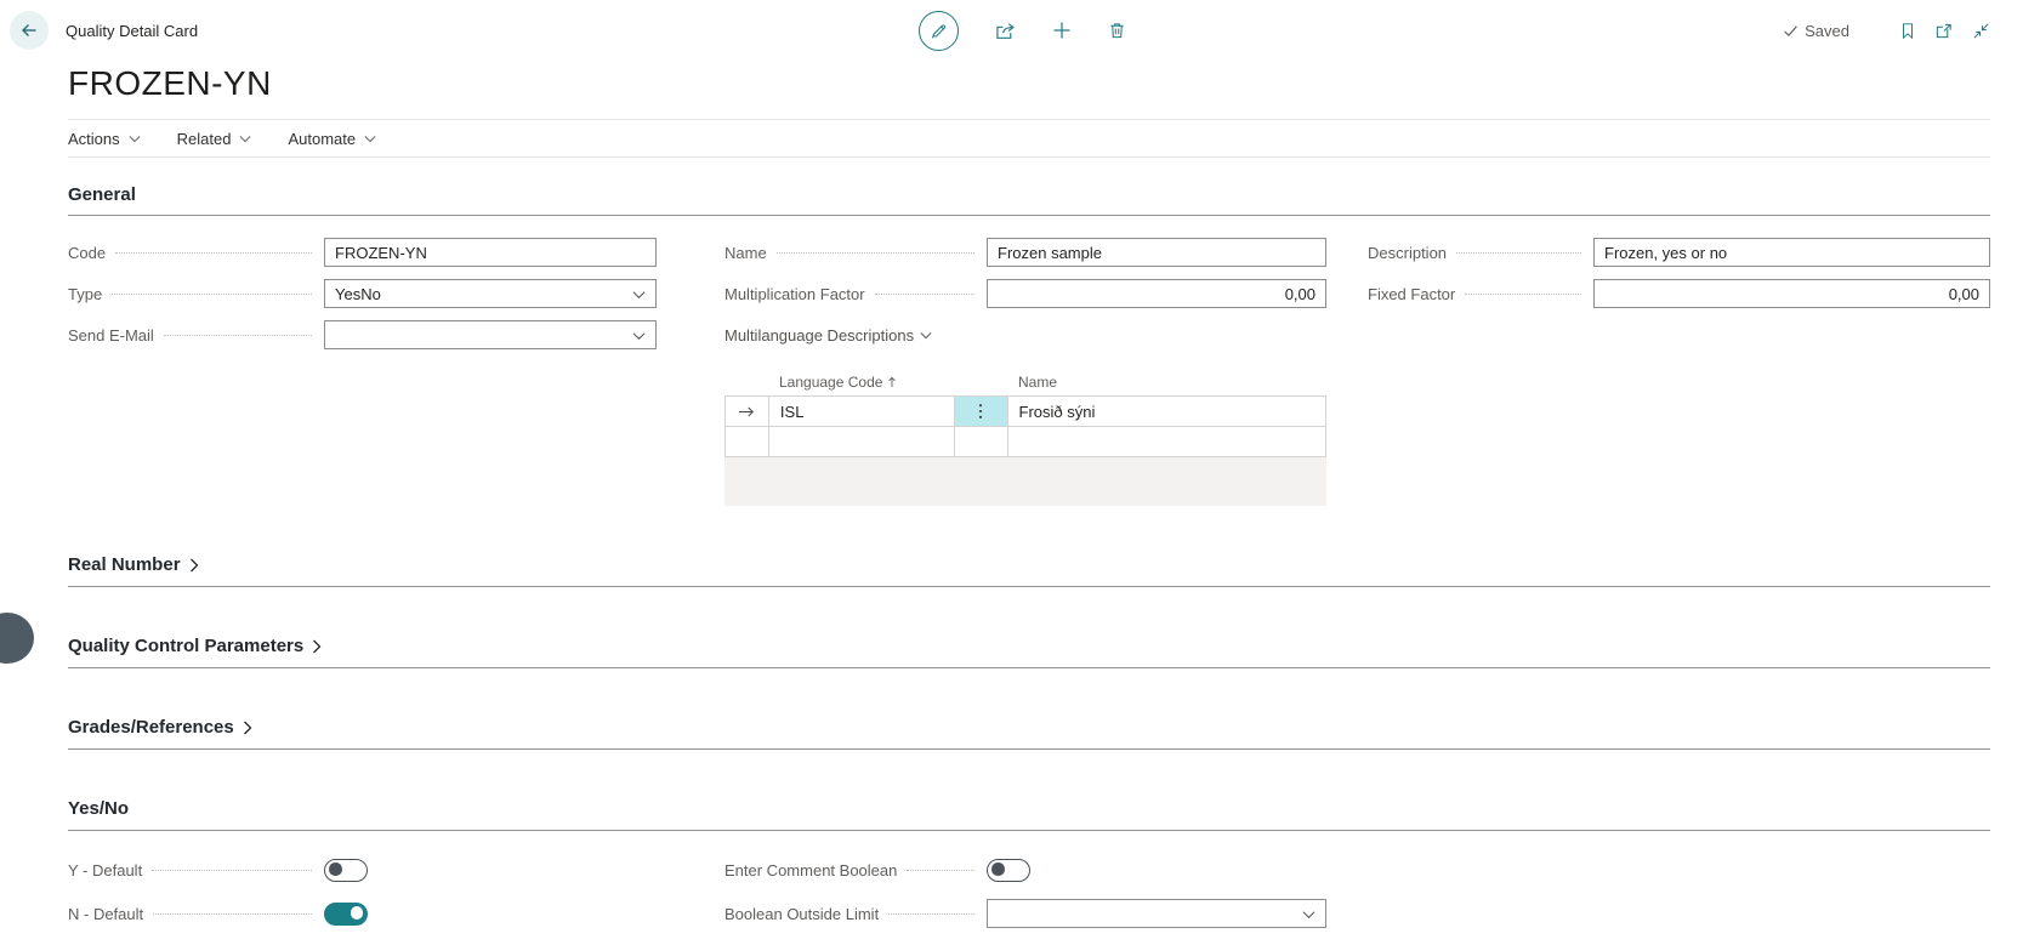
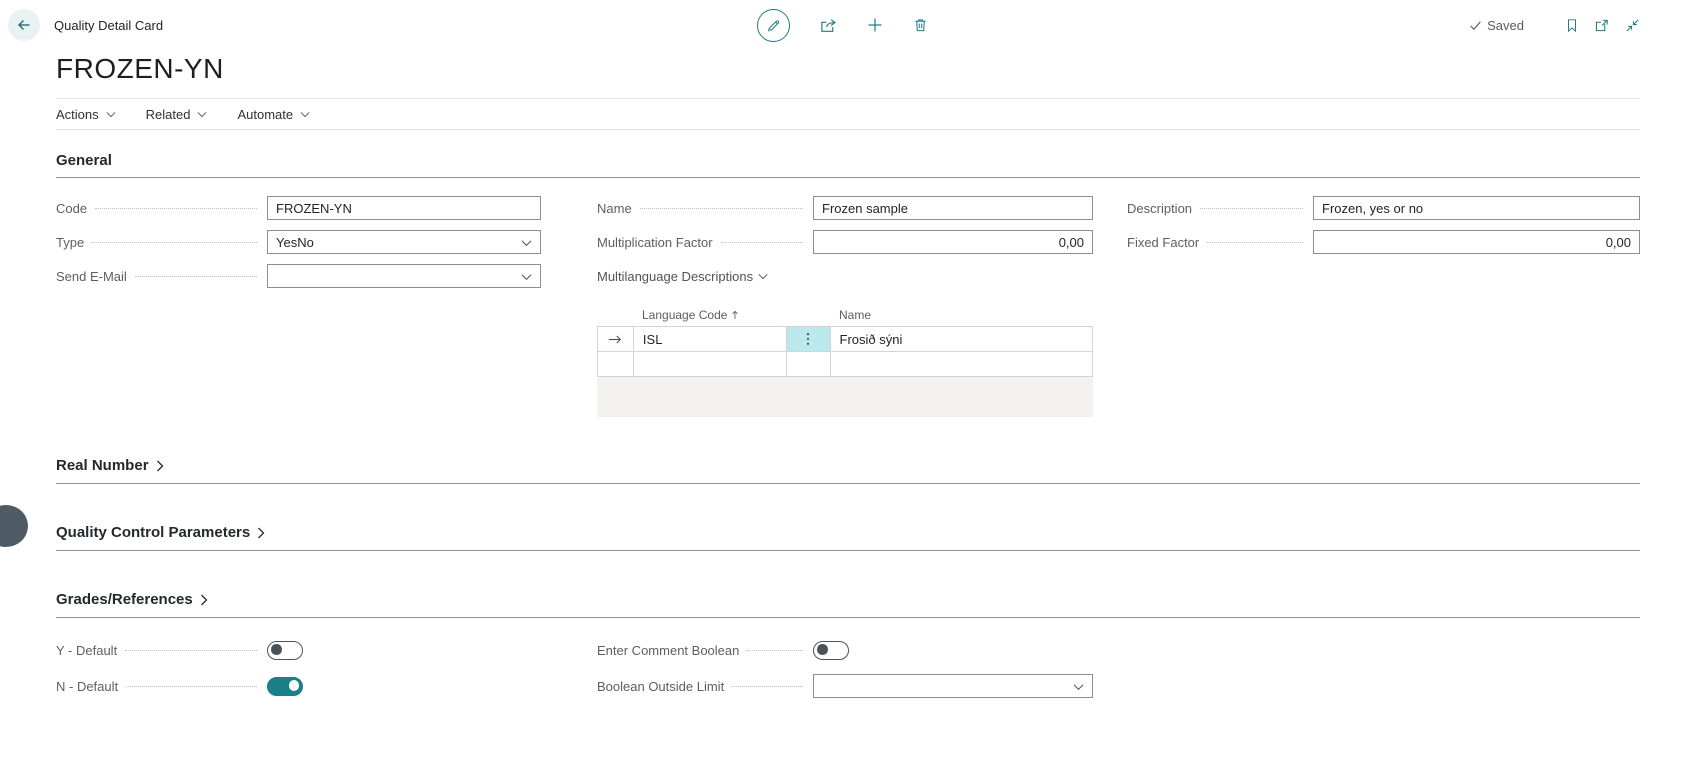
  Quality Detail Card
  Saved
  FROZEN-YN
  Actions
  Related
  Automate
  General
  Code
  FROZEN-YN
  Type
  YesNo
  Send E-Mail
  Name
  Frozen sample
  Multiplication Factor
  0,00
  Multilanguage Descriptions
  Description
  Frozen, yes or no
  Fixed Factor
  0,00
  Language Code
  Name
  ISL
  Frosið sýni
  Real Number
  Quality Control Parameters
  Grades/References
- Yes/No
  Y - Default
  Enter Comment Boolean
  N - Default
  Boolean Outside Limit
